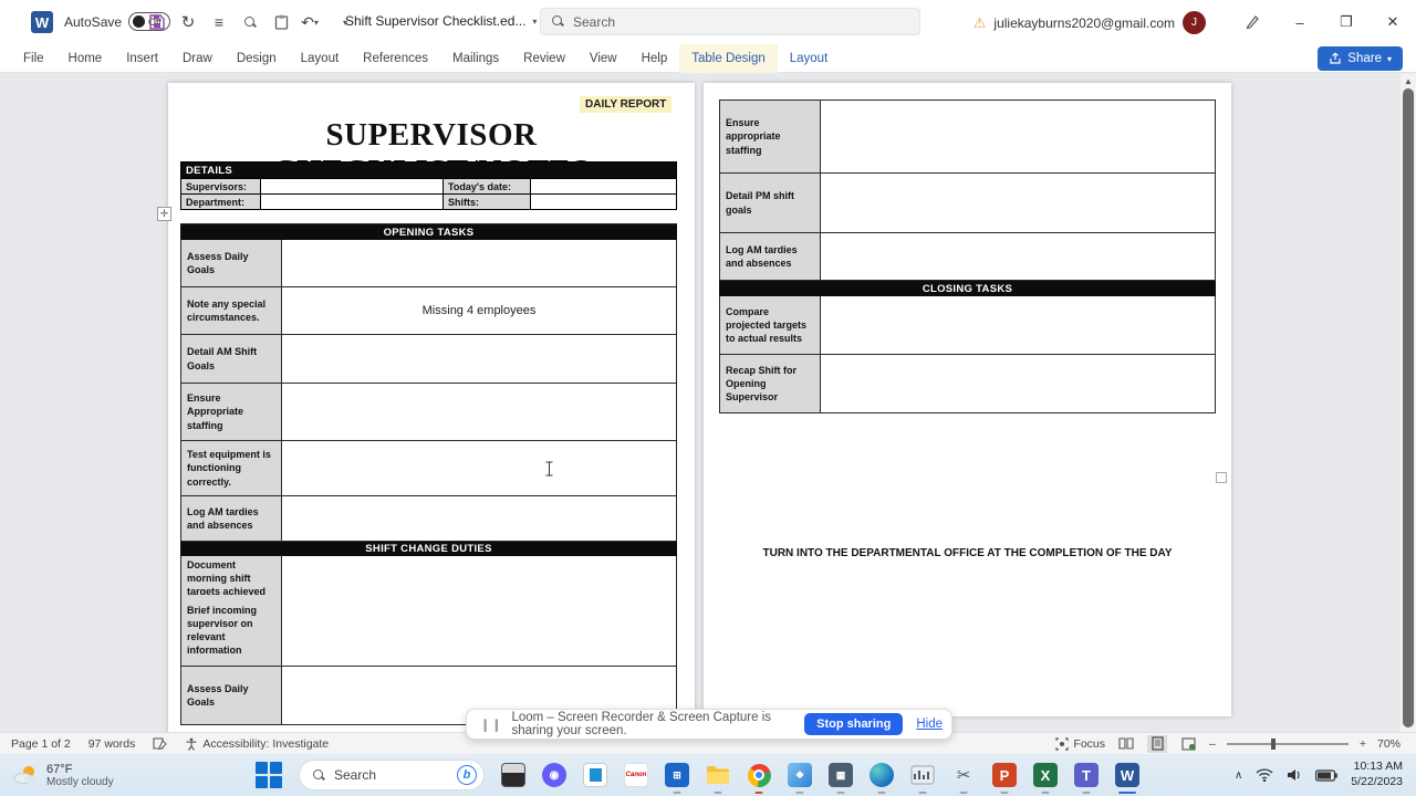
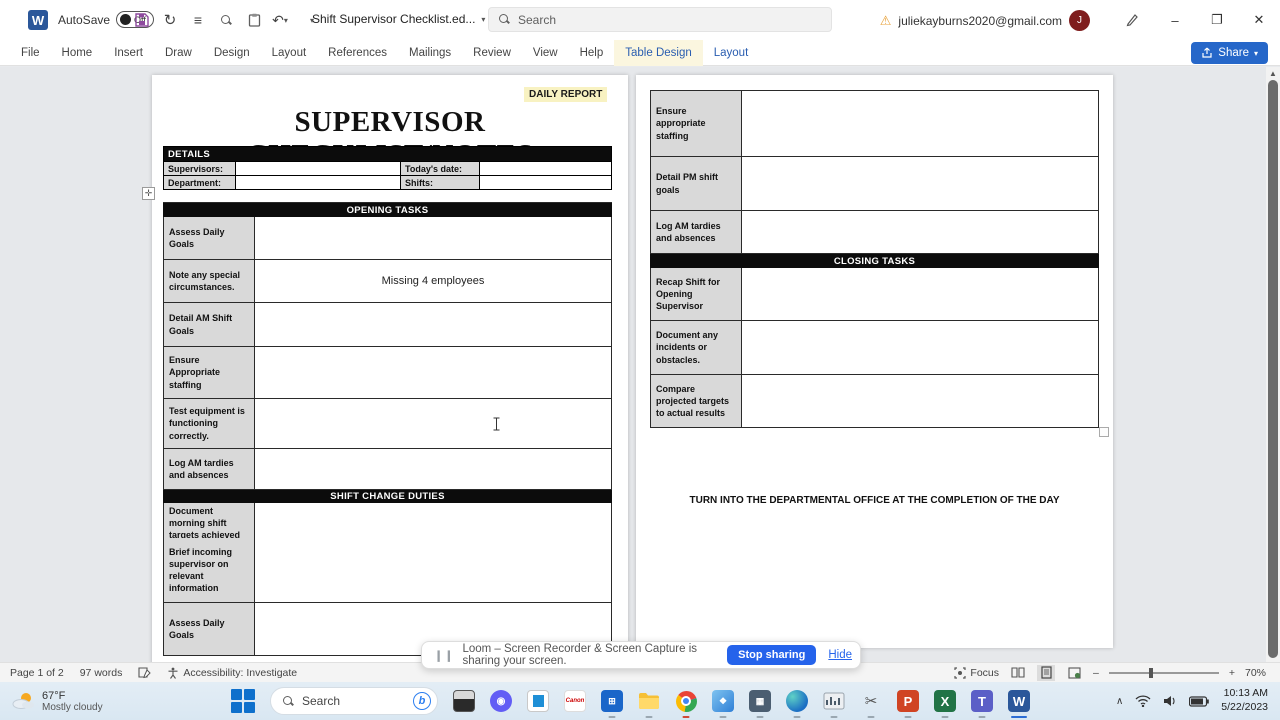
  W
  AutoSave
  Off
  ↻
  ≡
  ↶
  ▾
  ▾
  Shift Supervisor Checklist.ed...
  ▾
  Search
  ⚠
  juliekayburns2020@gmail.com
  J
  –
  ❐
  ✕
  File
  Home
  Insert
  Draw
  Design
  Layout
  References
  Mailings
  Review
  View
  Help
  Table Design
  Layout
  Share
  ▾
  DAILY REPORT
  DETAILS
  Supervisors:
  Today's date:
  Department:
  Shifts:
  ✛
  OPENING TASKS
  Assess Daily Goals
  Note any special circumstances.
  Missing 4 employees
  Detail AM Shift Goals
  Ensure Appropriate staffing
  Test equipment is functioning correctly.
  Log AM tardies and absences
  SHIFT CHANGE DUTIES
  Document morning shift targets achieved
  Brief incoming supervisor on relevant information
  Assess Daily Goals
  Ensure appropriate staffing
  Detail PM shift goals
  Log AM tardies and absences
  CLOSING TASKS
- Compare projected targets to actual results
+ Recap Shift for Opening Supervisor
+ Document any incidents or obstacles.
- Recap Shift for Opening Supervisor
+ Compare projected targets to actual results
  TURN INTO THE DEPARTMENTAL OFFICE AT THE COMPLETION OF THE DAY
  ▲
  ❙❙
  Loom – Screen Recorder & Screen Capture is sharing your screen.
  Stop sharing
  Hide
  Page 1 of 2
  97 words
  Accessibility: Investigate
  Focus
  –
  +
  70%
  67°F
  Mostly cloudy
  Search
  b
  ◉
  ⊞
  ❖
  ▦
  ✂
  P
  X
  T
  W
  ∧
  10:13 AM
  5/22/2023
